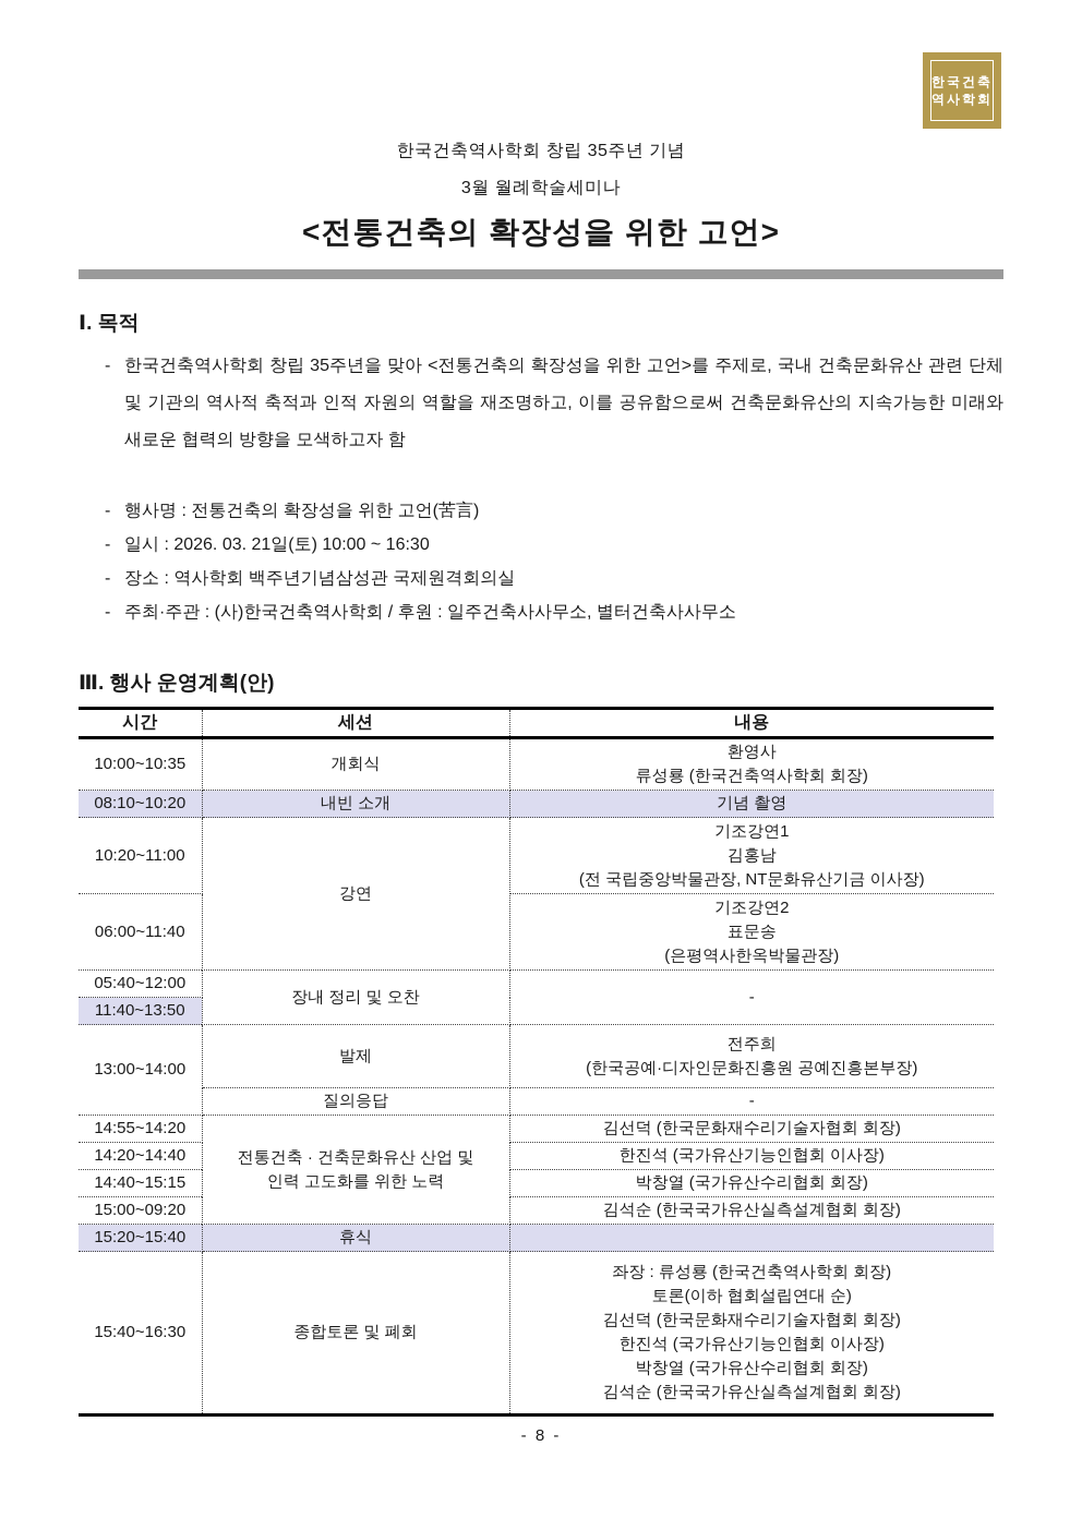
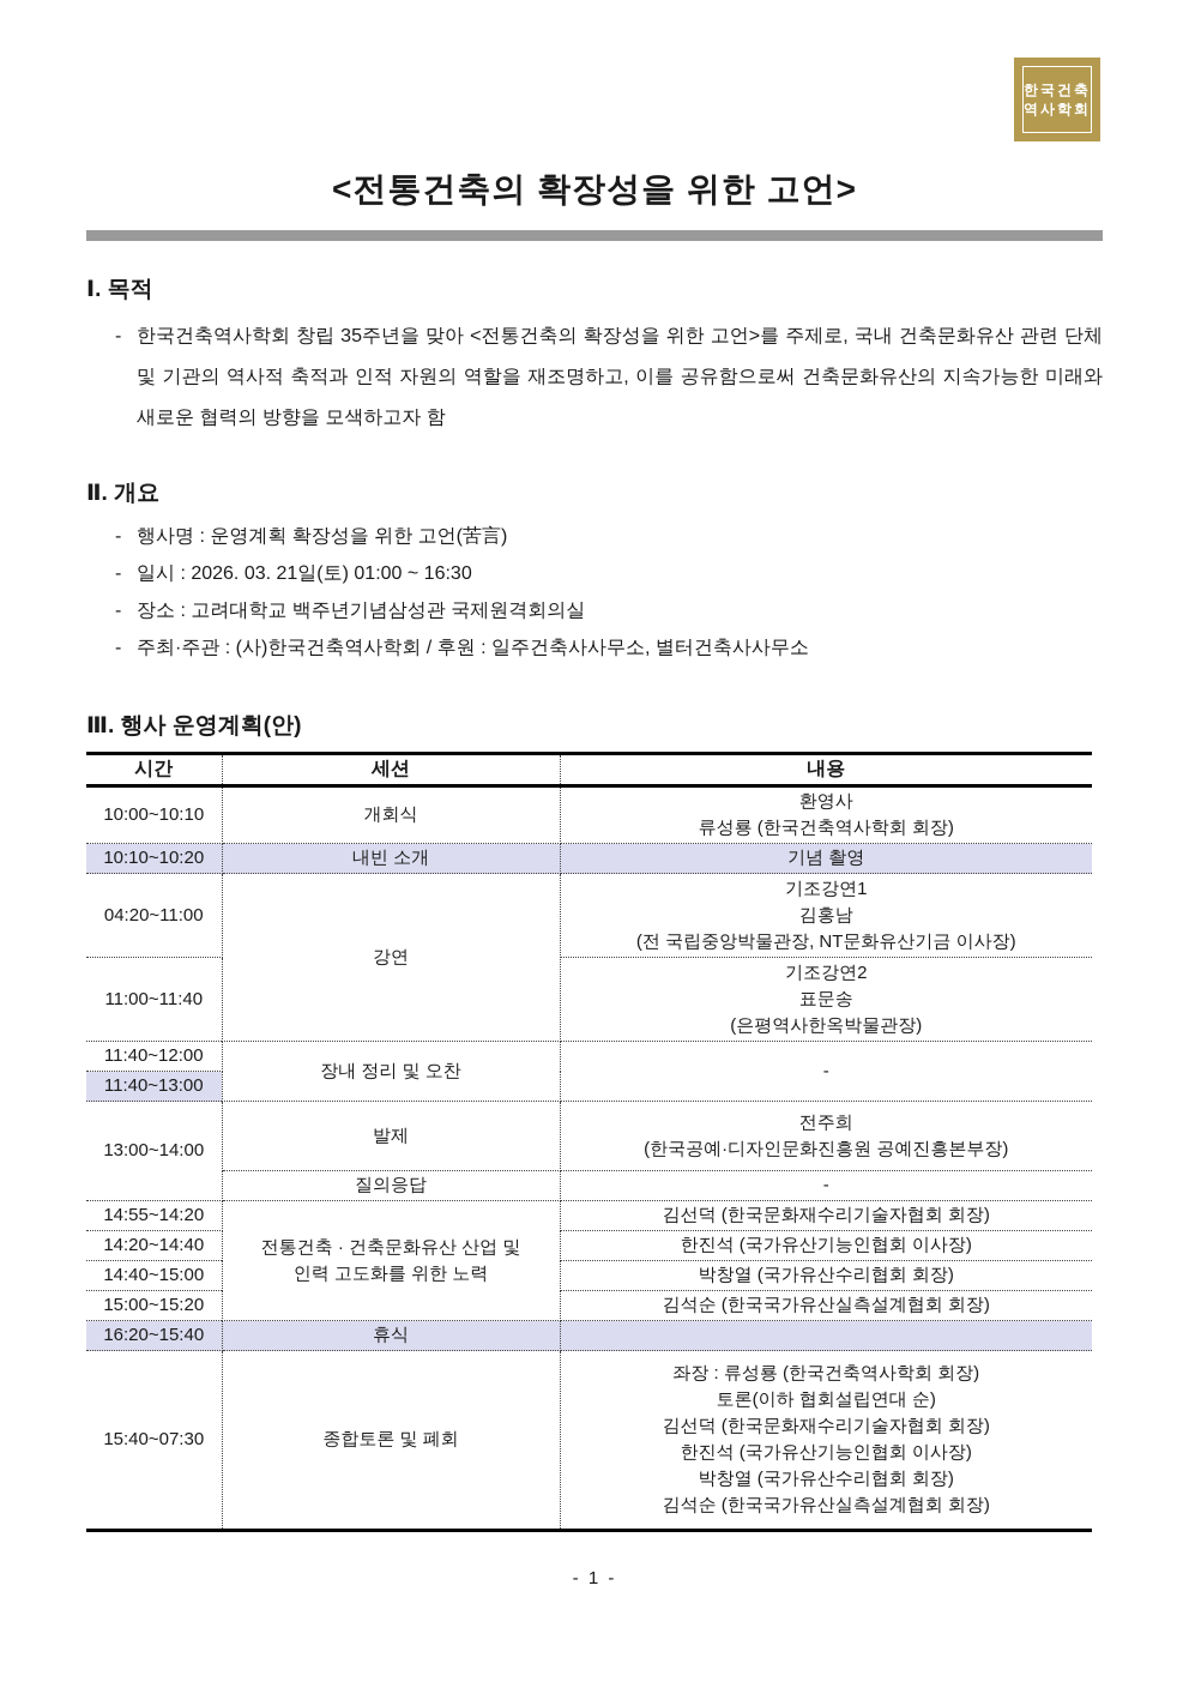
  한국건축
  역사학회
- 한국건축역사학회 창립 35주년 기념
- 3월 월례학술세미나
  <전통건축의 확장성을 위한 고언>
  Ⅰ. 목적
  -
  한국건축역사학회 창립 35주년을 맞아 <전통건축의 확장성을 위한 고언>를 주제로, 국내 건축문화유산 관련 단체 및 기관의 역사적 축적과 인적 자원의 역할을 재조명하고, 이를 공유함으로써 건축문화유산의 지속가능한 미래와 새로운 협력의 방향을 모색하고자 함
+ Ⅱ. 개요
  -
- 행사명 : 전통건축의 확장성을 위한 고언(苦言)
+ 행사명 : 운영계획 확장성을 위한 고언(苦言)
  -
- 일시 : 2026. 03. 21일(토) 10:00 ~ 16:30
+ 일시 : 2026. 03. 21일(토) 01:00 ~ 16:30
  -
- 장소 : 역사학회 백주년기념삼성관 국제원격회의실
+ 장소 : 고려대학교 백주년기념삼성관 국제원격회의실
  -
  주최·주관 : (사)한국건축역사학회 / 후원 : 일주건축사사무소, 별터건축사사무소
  Ⅲ. 행사 운영계획(안)
  시간	세션	내용
- 10:00~10:35	개회식	환영사 류성룡 (한국건축역사학회 회장)
+ 10:00~10:10	개회식	환영사 류성룡 (한국건축역사학회 회장)
- 08:10~10:20	내빈 소개	기념 촬영
+ 10:10~10:20	내빈 소개	기념 촬영
- 10:20~11:00	강연	기조강연1 김홍남 (전 국립중앙박물관장, NT문화유산기금 이사장)
+ 04:20~11:00	강연	기조강연1 김홍남 (전 국립중앙박물관장, NT문화유산기금 이사장)
- 06:00~11:40	기조강연2 표문송 (은평역사한옥박물관장)
+ 11:00~11:40	기조강연2 표문송 (은평역사한옥박물관장)
- 05:40~12:00	장내 정리 및 오찬	-
+ 11:40~12:00	장내 정리 및 오찬	-
- 11:40~13:50
+ 11:40~13:00
  13:00~14:00	발제	전주희 (한국공예·디자인문화진흥원 공예진흥본부장)
  질의응답	-
  14:55~14:20	전통건축 · 건축문화유산 산업 및 인력 고도화를 위한 노력	김선덕 (한국문화재수리기술자협회 회장)
  14:20~14:40	한진석 (국가유산기능인협회 이사장)
- 14:40~15:15	박창열 (국가유산수리협회 회장)
+ 14:40~15:00	박창열 (국가유산수리협회 회장)
- 15:00~09:20	김석순 (한국국가유산실측설계협회 회장)
+ 15:00~15:20	김석순 (한국국가유산실측설계협회 회장)
- 15:20~15:40	휴식
+ 16:20~15:40	휴식
- 15:40~16:30	종합토론 및 폐회	좌장 : 류성룡 (한국건축역사학회 회장) 토론(이하 협회설립연대 순) 김선덕 (한국문화재수리기술자협회 회장) 한진석 (국가유산기능인협회 이사장) 박창열 (국가유산수리협회 회장) 김석순 (한국국가유산실측설계협회 회장)
+ 15:40~07:30	종합토론 및 폐회	좌장 : 류성룡 (한국건축역사학회 회장) 토론(이하 협회설립연대 순) 김선덕 (한국문화재수리기술자협회 회장) 한진석 (국가유산기능인협회 이사장) 박창열 (국가유산수리협회 회장) 김석순 (한국국가유산실측설계협회 회장)
- - 8 -
+ - 1 -
